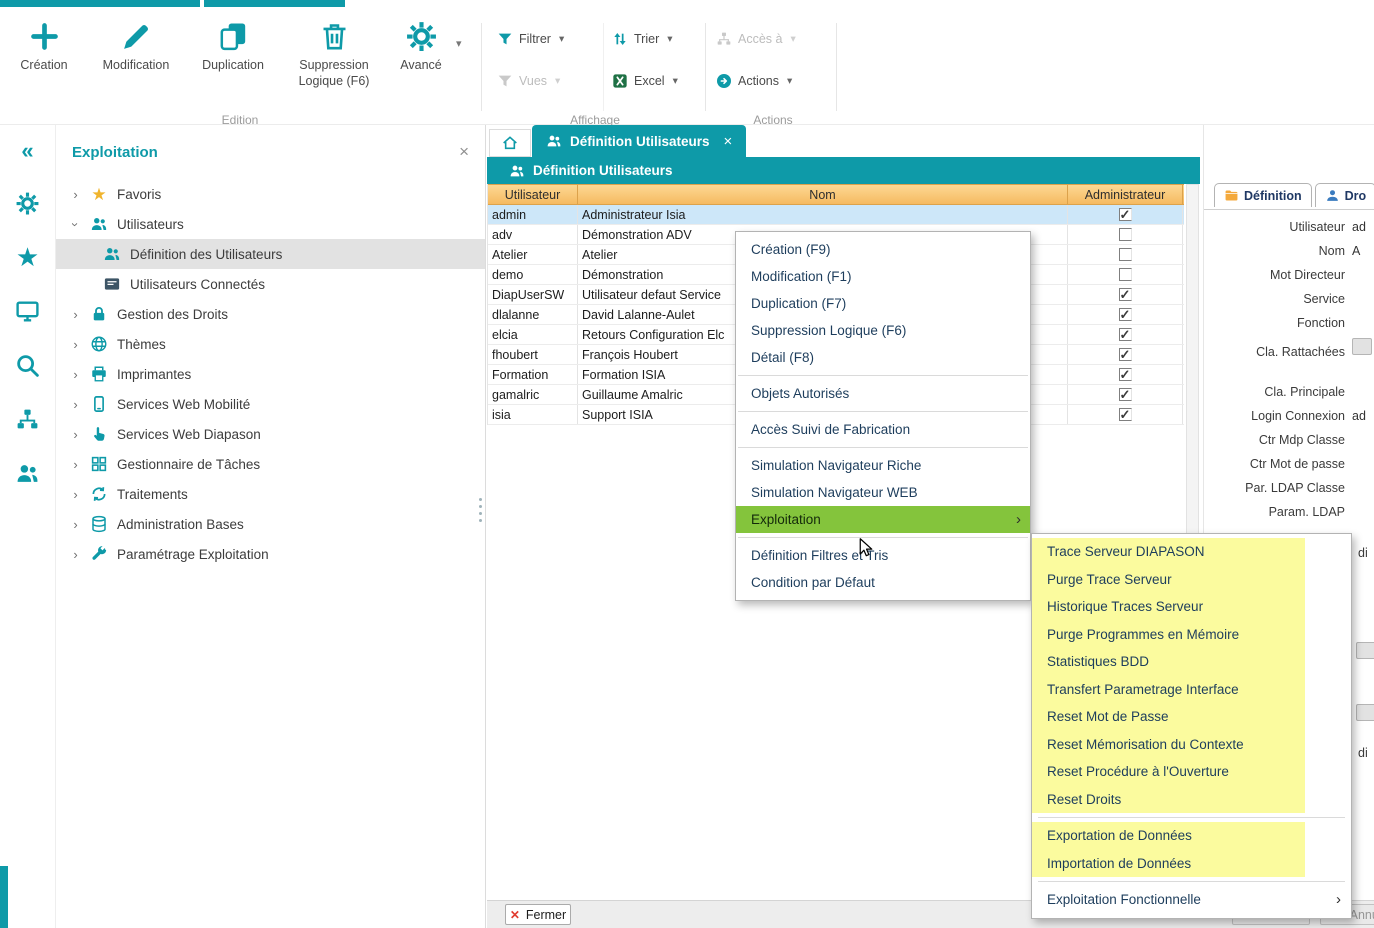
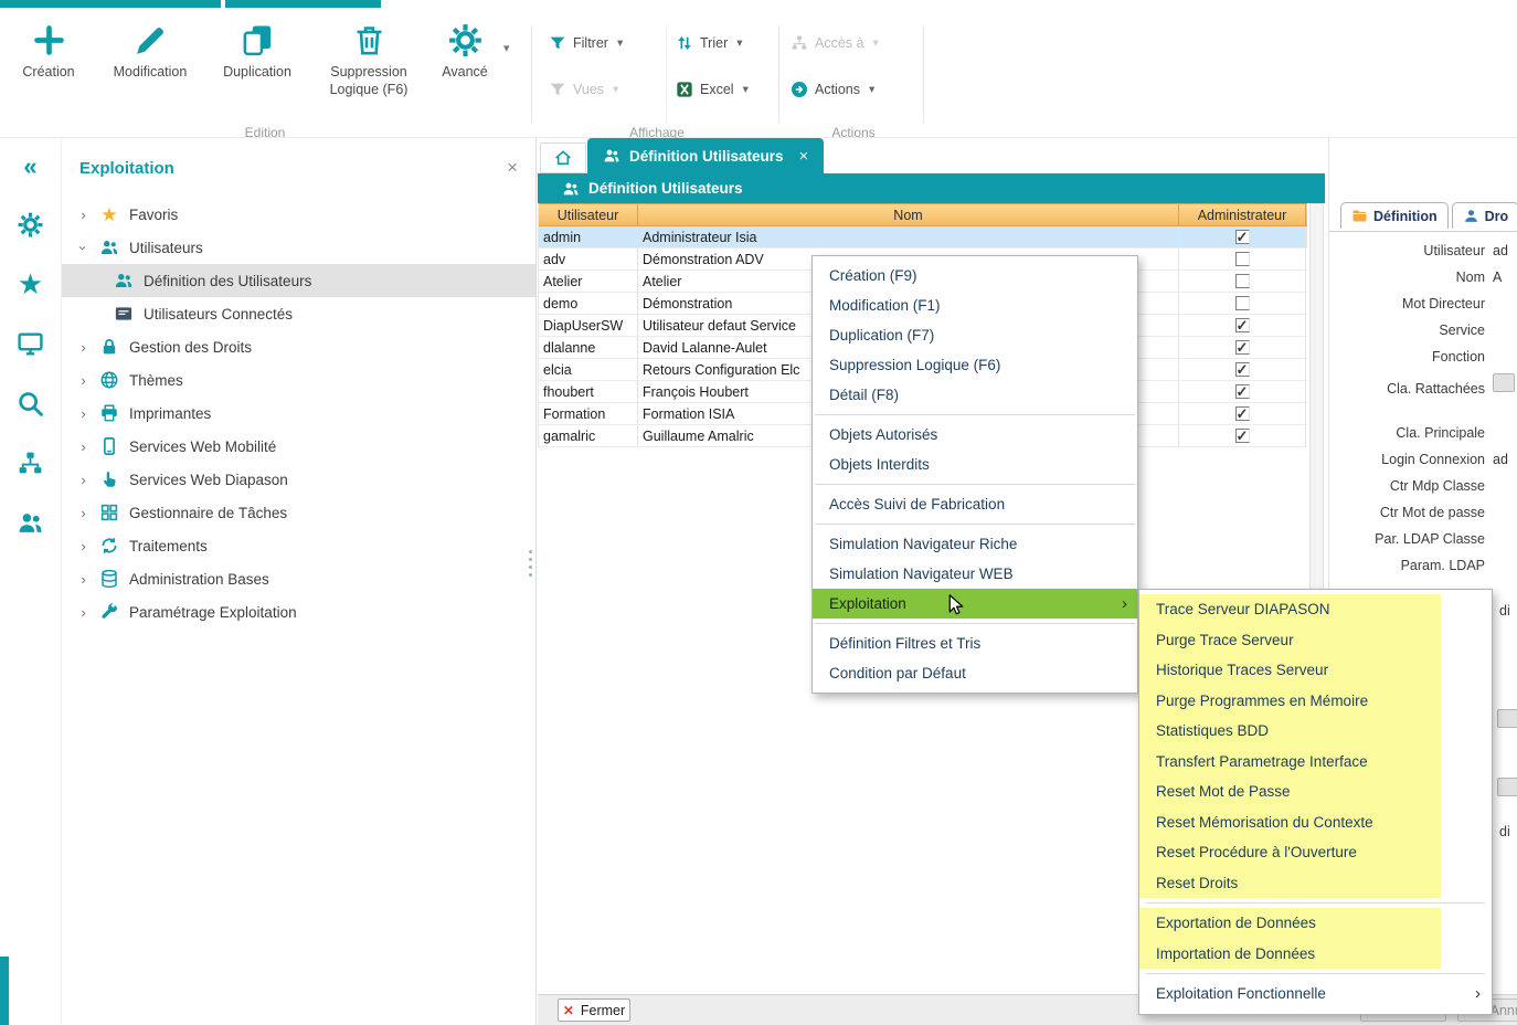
  Création
  Modification
  Duplication
  Suppression Logique (F6)
  Avancé
  ▾
  Filtrer
  ▾
  Trier
  ▾
  Vues
  ▾
  Excel
  ▾
  Accès à
  ▾
  Actions
  ▾
  Edition
  Affichage
  Actions
  «
  ★
  Exploitation
  ×
  ›
  ★
  Favoris
  Utilisateurs
  Définition des Utilisateurs
  Utilisateurs Connectés
  ›
  Gestion des Droits
  ›
  Thèmes
  ›
  Imprimantes
  ›
  Services Web Mobilité
  ›
  Services Web Diapason
  ›
  Gestionnaire de Tâches
  ›
  Traitements
  ›
  Administration Bases
  ›
  Paramétrage Exploitation
  Définition Utilisateurs
  ×
  Définition Utilisateurs
  Utilisateur
  Nom
  Administrateur
  admin
  Administrateur Isia
  adv
  Démonstration ADV
  Atelier
  Atelier
  demo
  Démonstration
  DiapUserSW
  Utilisateur defaut Service
  dlalanne
  David Lalanne-Aulet
  elcia
  Retours Configuration Elc
  fhoubert
  François Houbert
  Formation
  Formation ISIA
  gamalric
  Guillaume Amalric
- isia
- Support ISIA
  Définition
  Dro
  Utilisateur
  ad
  Nom
  A
  Mot Directeur
  Service
  Fonction
  Cla. Rattachées
  Cla. Principale
  Login Connexion
  ad
  Ctr Mdp Classe
  Ctr Mot de passe
  Par. LDAP Classe
  Param. LDAP
  di
  di
  ✕
  Fermer
  Ann
  Création (F9)
  Modification (F1)
  Duplication (F7)
  Suppression Logique (F6)
  Détail (F8)
  Objets Autorisés
+ Objets Interdits
  Accès Suivi de Fabrication
  Simulation Navigateur Riche
  Simulation Navigateur WEB
  Exploitation
  ›
  Définition Filtres et Tris
  Condition par Défaut
  Trace Serveur DIAPASON
  Purge Trace Serveur
  Historique Traces Serveur
  Purge Programmes en Mémoire
  Statistiques BDD
  Transfert Parametrage Interface
  Reset Mot de Passe
  Reset Mémorisation du Contexte
  Reset Procédure à l'Ouverture
  Reset Droits
  Exportation de Données
  Importation de Données
  Exploitation Fonctionnelle
  ›
